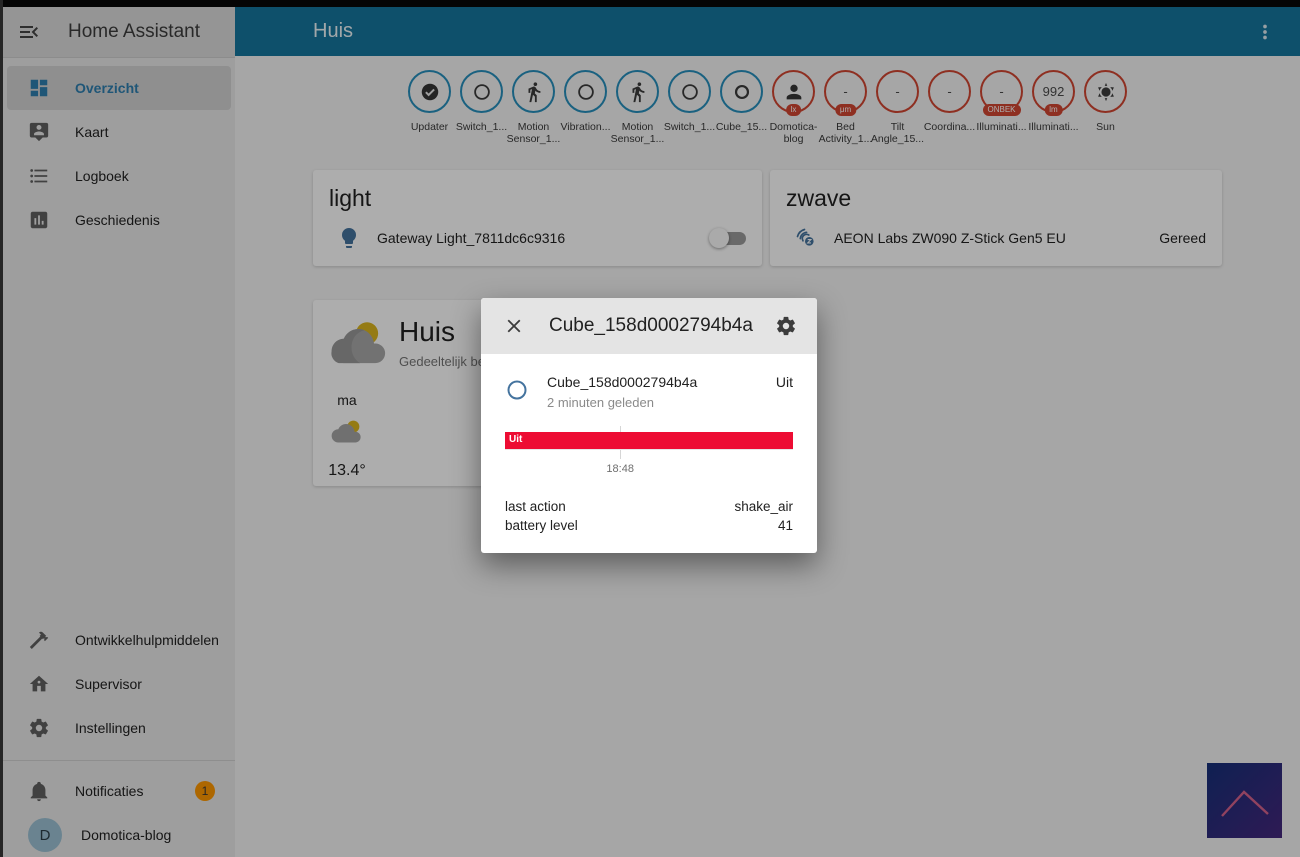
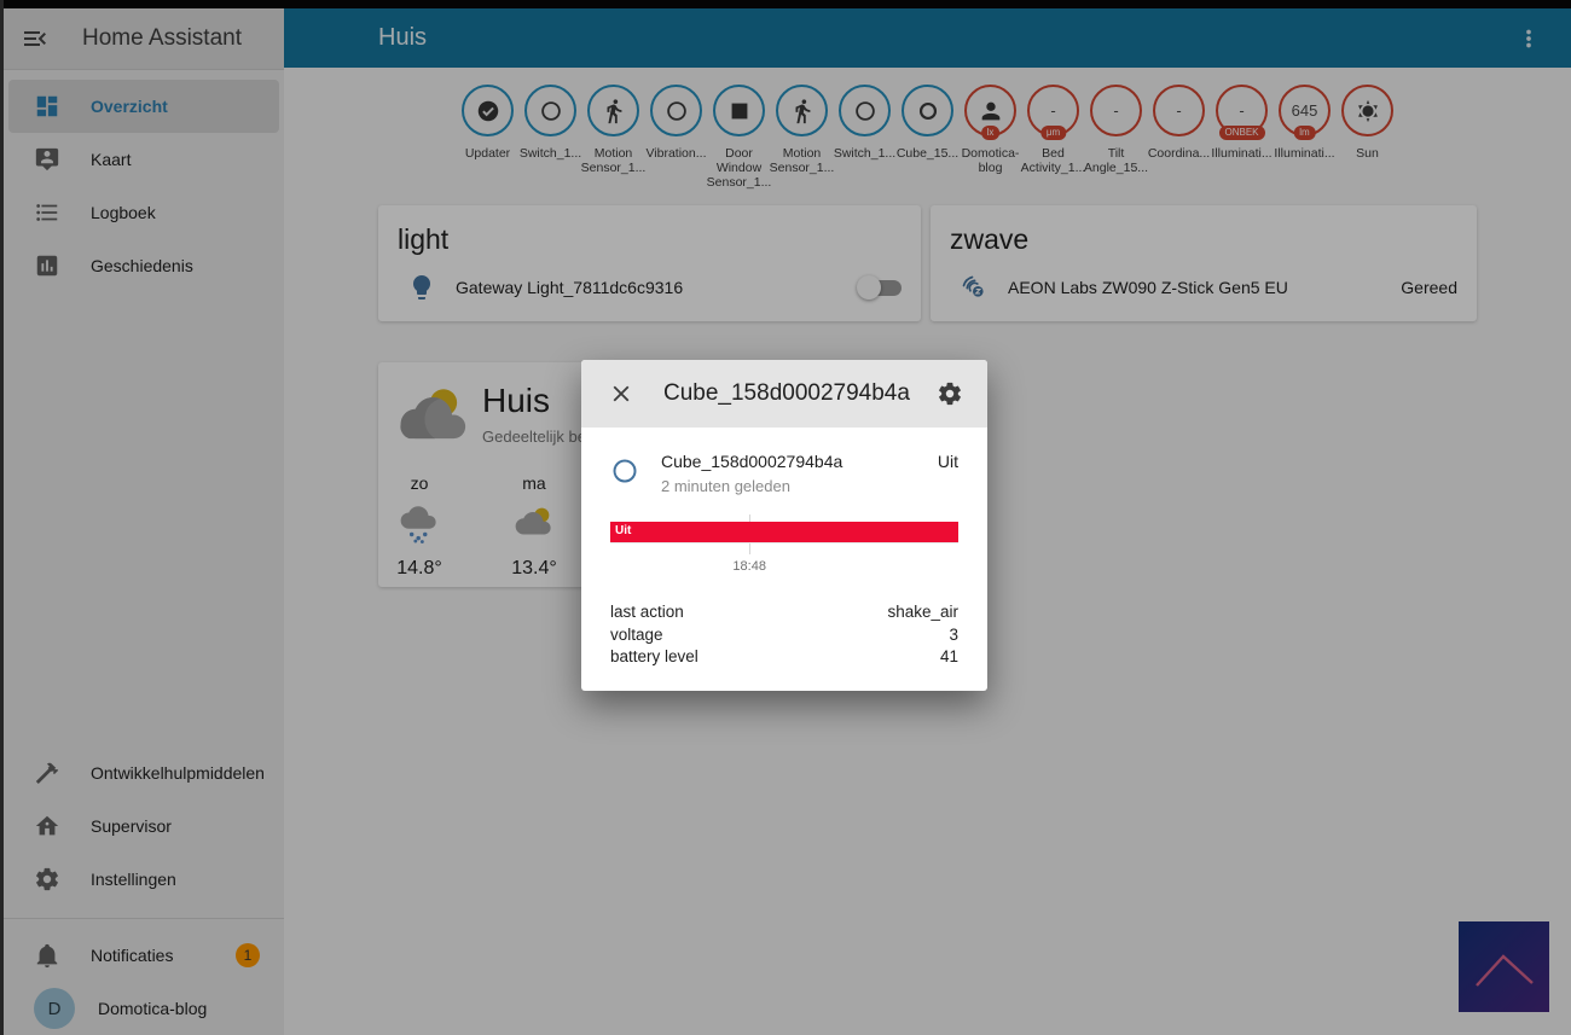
  Home Assistant
  Overzicht
  Kaart
  Logboek
  Geschiedenis
  Ontwikkelhulpmiddelen
  Supervisor
  Instellingen
  Notificaties
  1
  D
  Domotica-blog
  Huis
  Updater
  Switch_1...
  Motion Sensor_1...
  Vibration...
+ Door Window Sensor_1...
  Motion Sensor_1...
  Switch_1...
  Cube_15...
  lx
  Domotica-blog
  -
  μm
  Bed Activity_1...
  -
  Tilt Angle_15...
  -
  Coordina...
  -
  ONBEK
  Illuminati...
- 992
+ 645
  lm
  Illuminati...
  Sun
  light
  Gateway Light_7811dc6c9316
  zwave
  AEON Labs ZW090 Z-Stick Gen5 EU
  Gereed
  Huis
+ zo
+ 14.8°
  ma
  13.4°
  Cube_158d0002794b4a
  Cube_158d0002794b4a
  2 minuten geleden
  Uit
  Uit
  18:48
  last action
  shake_air
+ voltage
+ 3
  battery level
  41
